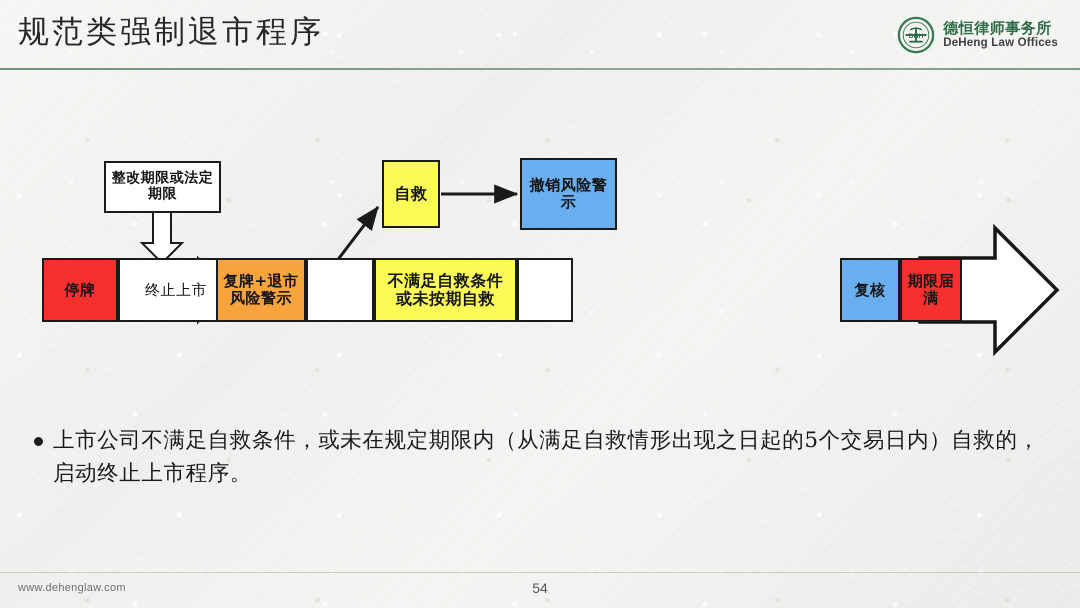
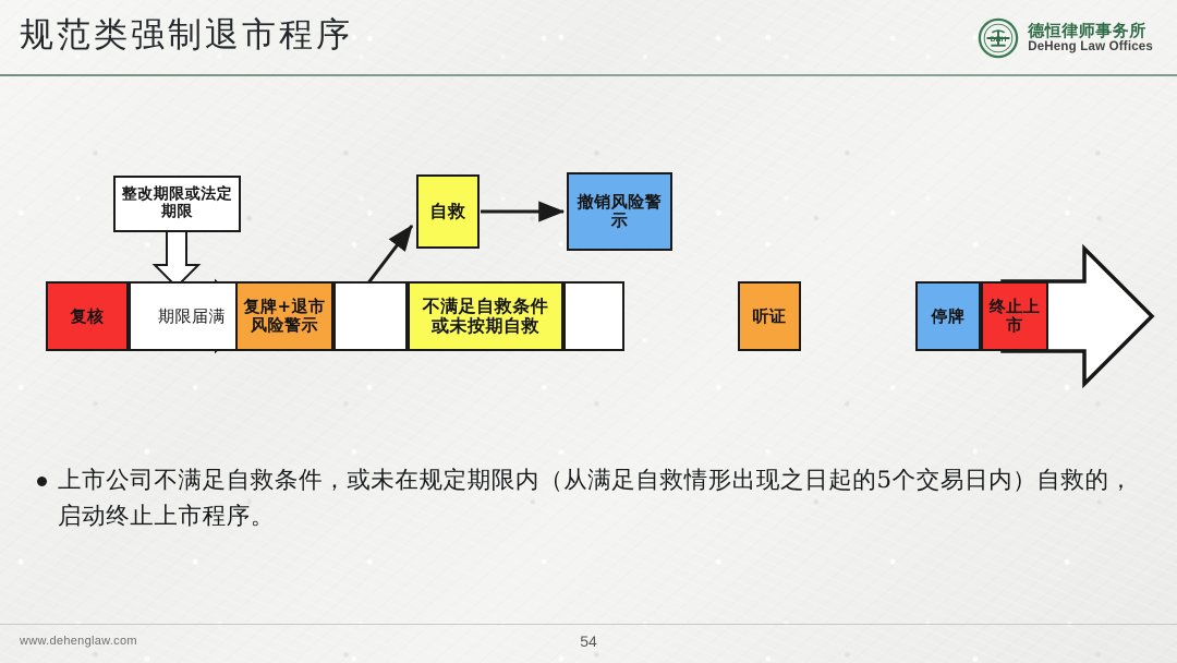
  规范类强制退市程序
  德恒律师事务所
  DeHeng Law Offices
  整改期限或法定期限
  自救
  撤销风险警示
- 停牌
+ 复核
- 终止上市
+ 期限届满
  复牌+退市风险警示
  不满足自救条件或未按期自救
+ 听证
- 复核
+ 停牌
- 期限届满
+ 终止上市
  上市公司不满足自救条件，或未在规定期限内（从满足自救情形出现之日起的5个交易日内）自救的，启动终止上市程序。
  www.dehenglaw.com
  54
